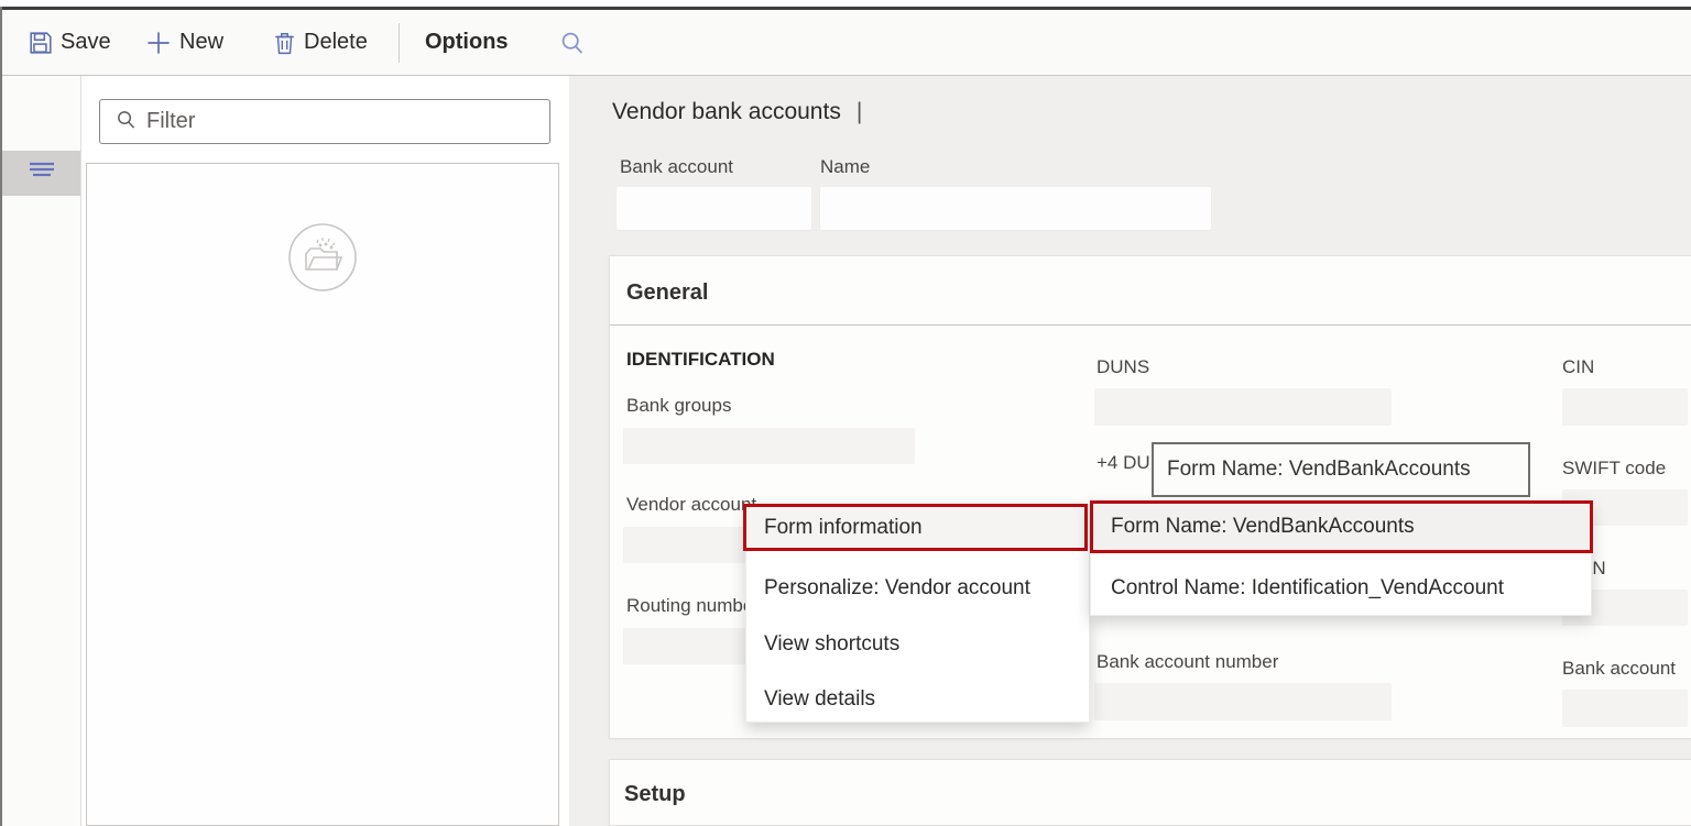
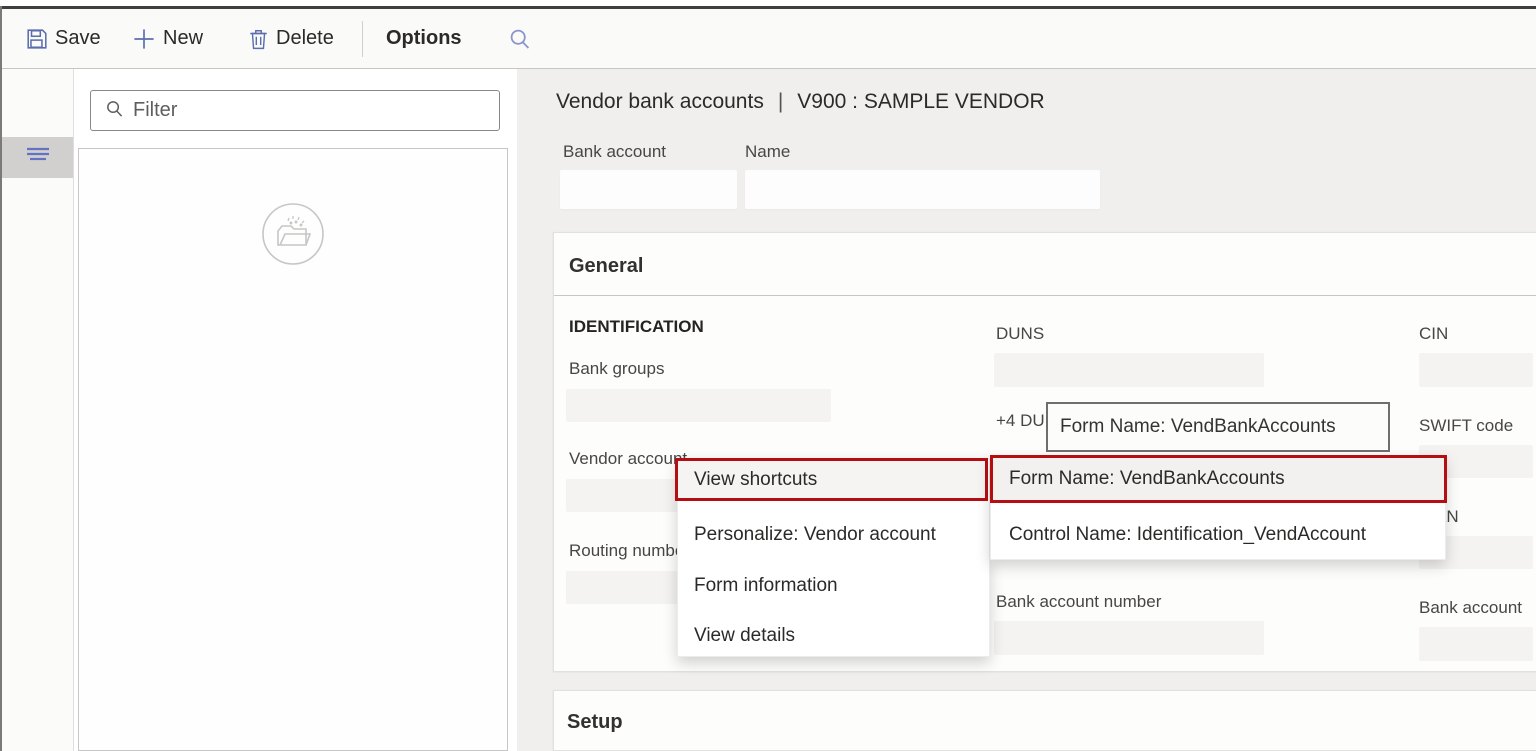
  Save
  New
  Delete
  Options
  Filter
  Vendor bank accounts
  |
+ V900 : SAMPLE VENDOR
  Bank account
  Name
  General
  IDENTIFICATION
  Bank groups
  Vendor accou
  Routing numb
  DUNS
  Bank account number
  CIN
  SWIFT code
  Bank account
  Setup
  Personalize: Vendor account
- View shortcuts
+ Form information
  View details
- Form information
+ View shortcuts
  Control Name: Identification_VendAccount
  Form Name: VendBankAccounts
  Form Name: VendBankAccounts
